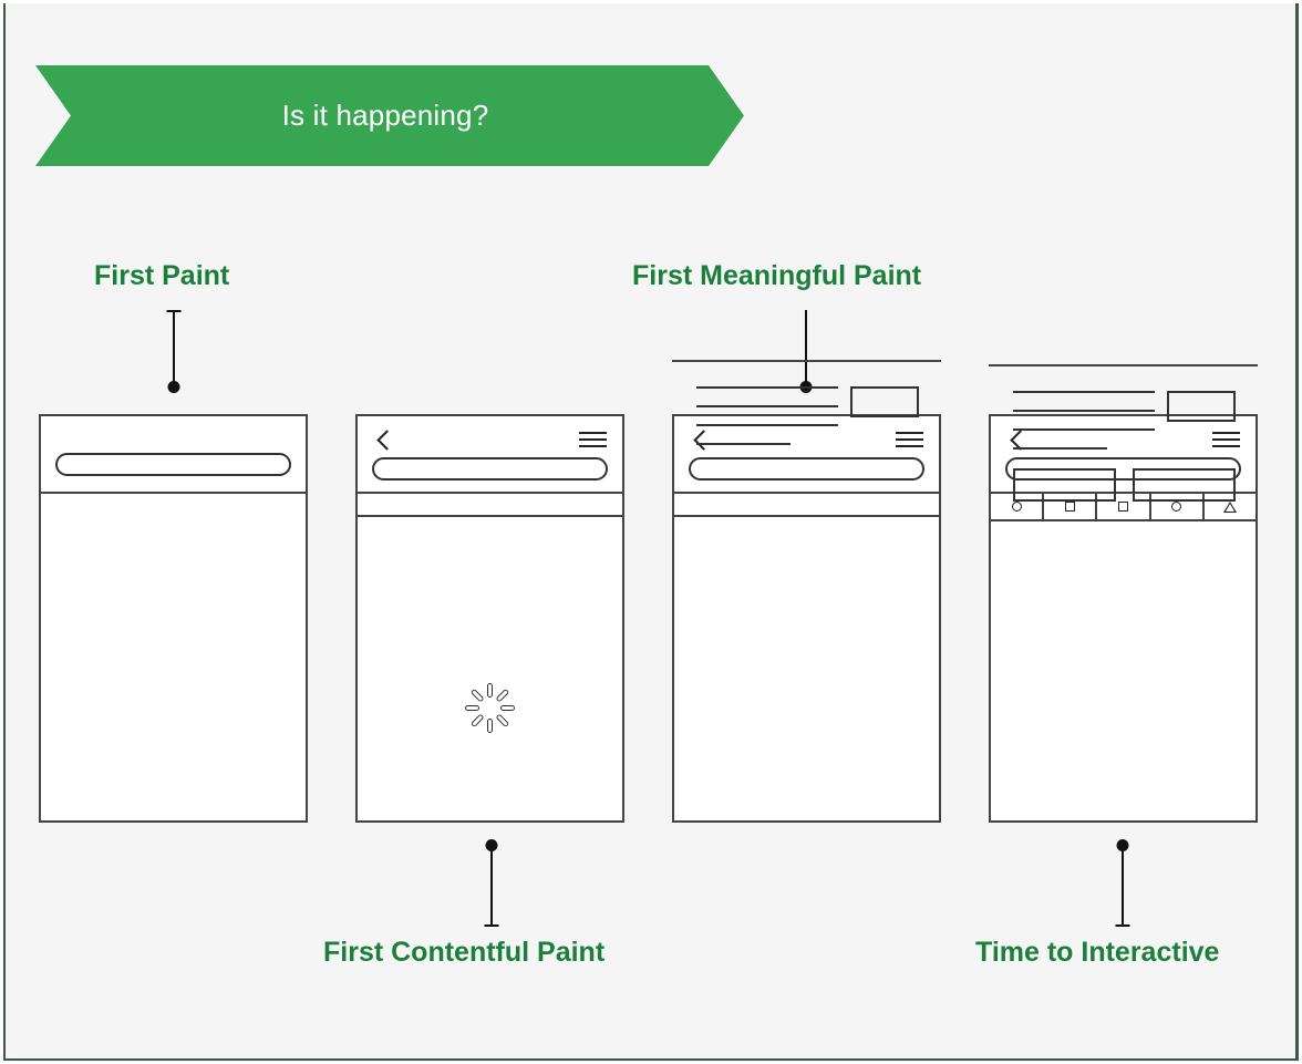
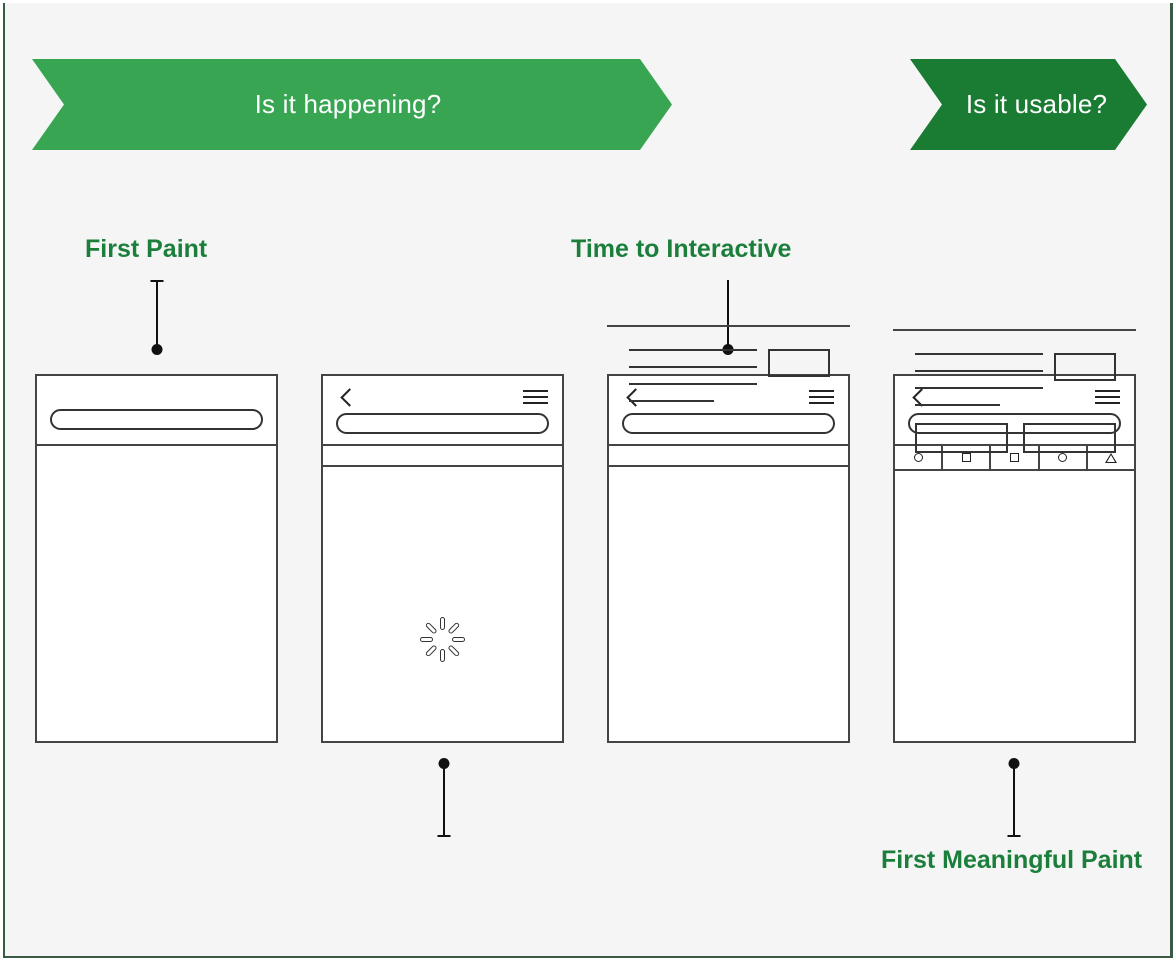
  Is it happening?
+ Is it usable?
  First Paint
- First Meaningful Paint
+ Time to Interactive
- First Contentful Paint
- Time to Interactive
+ First Meaningful Paint
